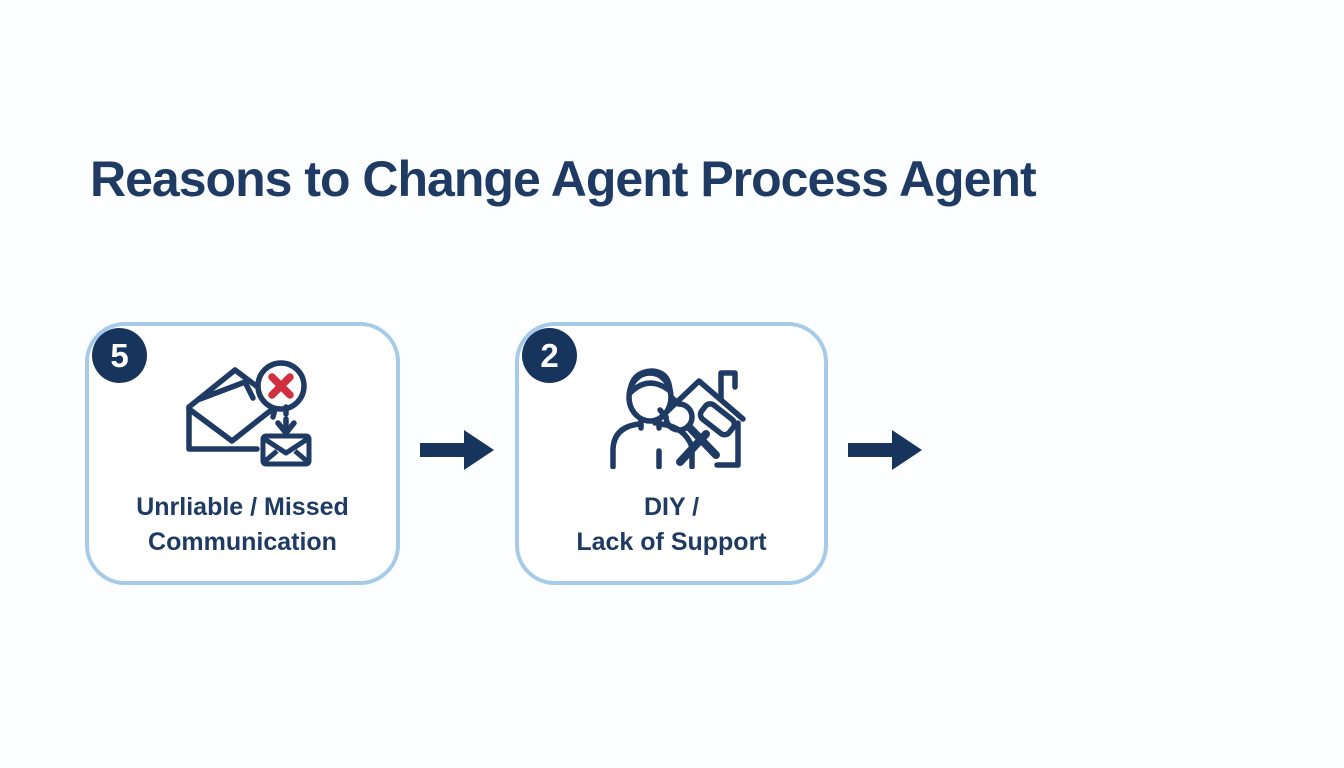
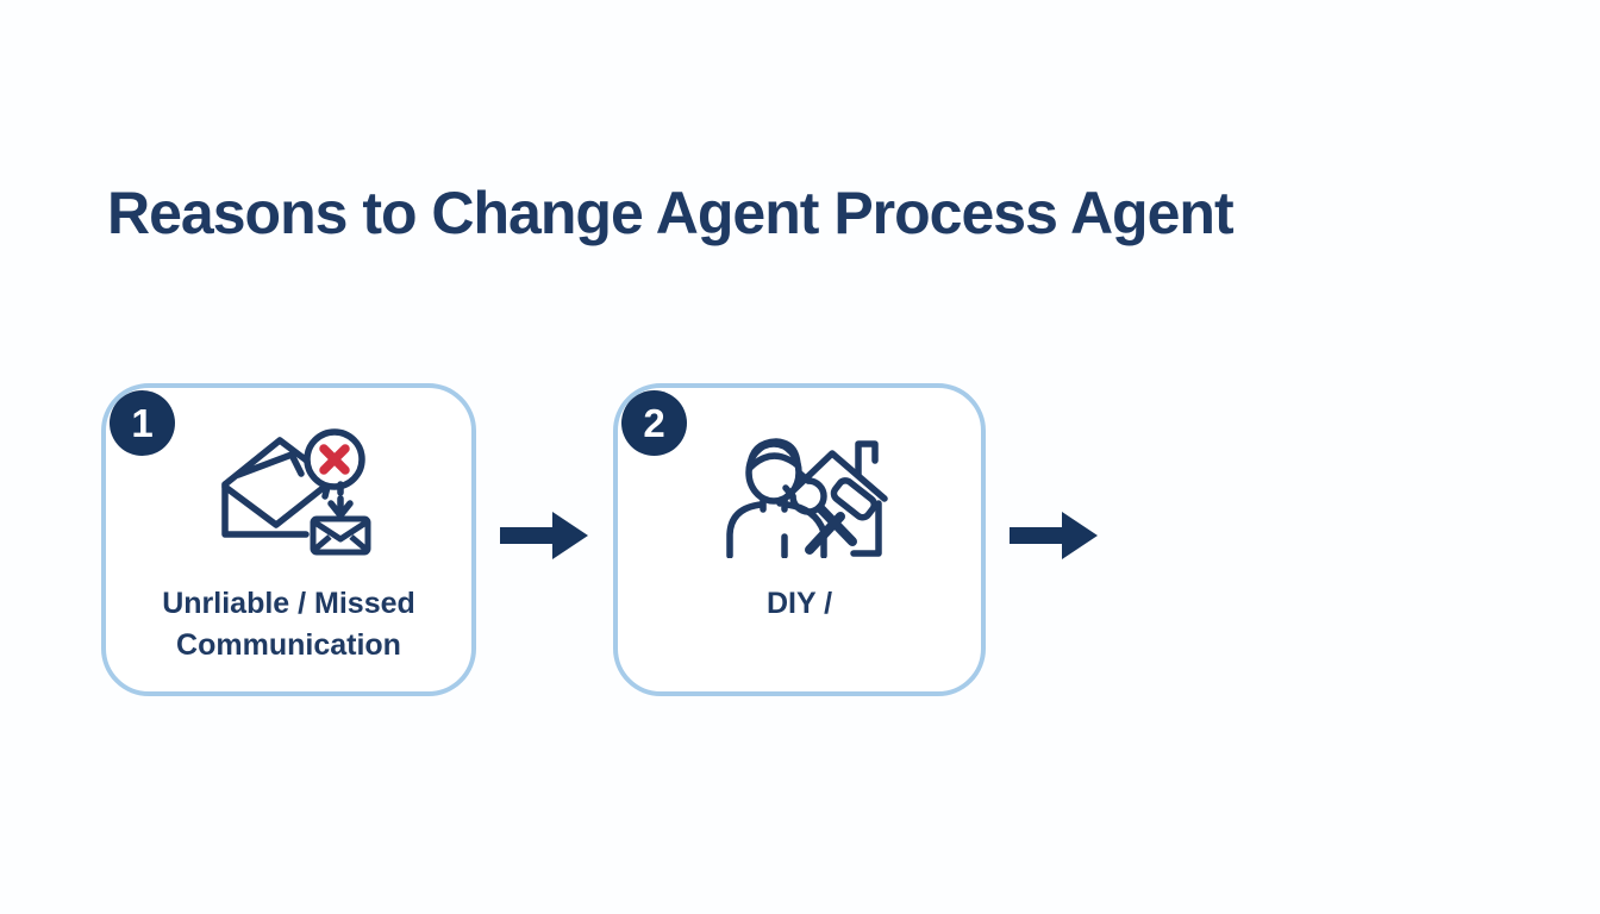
  Reasons to Change Agent Process Agent
- 5
+ 1
  Unrliable / Missed
  Communication
  2
  DIY /
- Lack of Support
